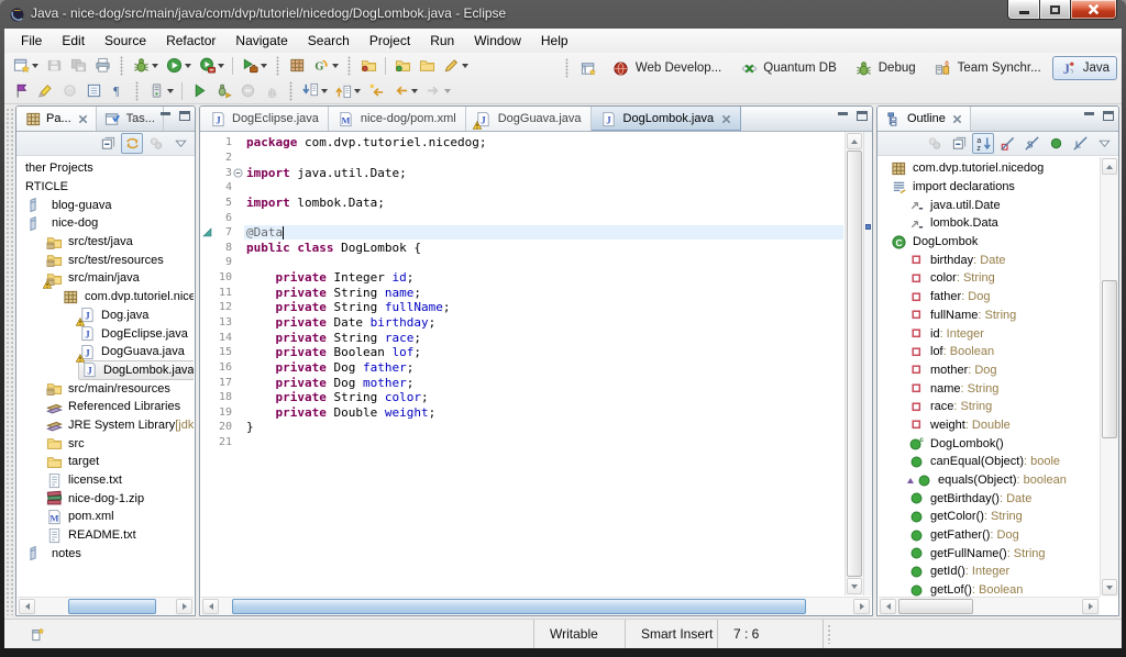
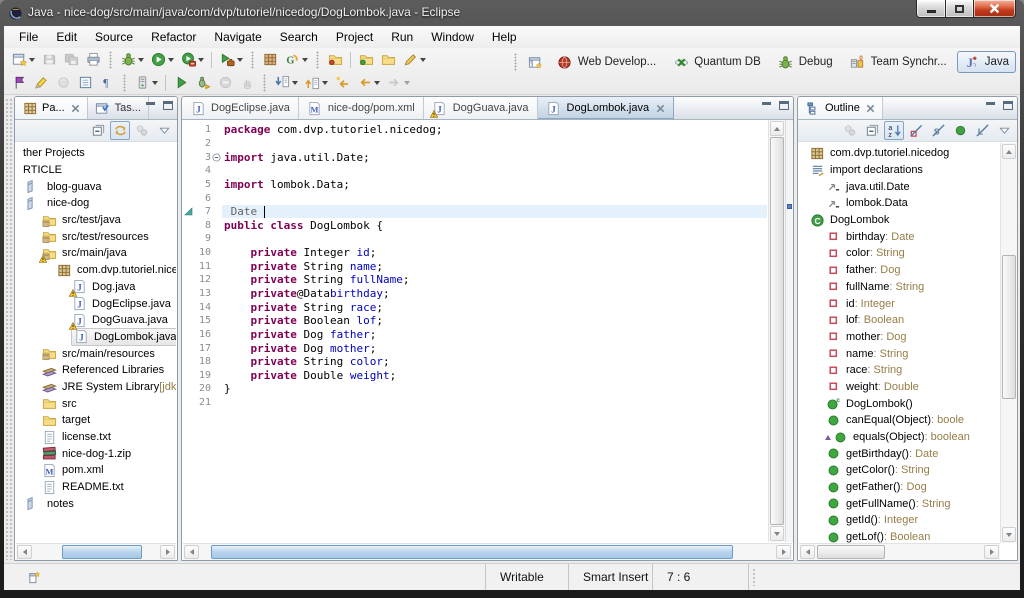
  Java - nice-dog/src/main/java/com/dvp/tutoriel/nicedog/DogLombok.java - Eclipse
  File
  Edit
  Source
  Refactor
  Navigate
  Search
  Project
  Run
  Window
  Help
  G
  ¶
  Web Develop...
  Quantum DB
  Debug
  Team Synchr...
  J
  Java
  Pa...
  Tas...
  ther Projects
  RTICLE
  blog-guava
  nice-dog
  src/test/java
  src/test/resources
  src/main/java
  com.dvp.tutoriel.nice
  J
  Dog.java
  J
  DogEclipse.java
  J
  DogGuava.java
  J
  DogLombok.java
  src/main/resources
  Referenced Libraries
  JRE System Library
  src
  target
  license.txt
  nice-dog-1.zip
  M
  pom.xml
  README.txt
  notes
  J
  DogEclipse.java
  M
  nice-dog/pom.xml
  J
  DogGuava.java
  J
  DogLombok.java
  1
  package com.dvp.tutoriel.nicedog;
  2
  3
  import java.util.Date;
  4
  5
  import lombok.Data;
  6
  7
- @Data
+ Date
  8
  public class DogLombok {
  9
  10
  private Integer id;
  11
  private String name;
  12
  private String fullName;
  13
- private Date birthday;
+ private@Databirthday;
  14
  private String race;
  15
  private Boolean lof;
  16
  private Dog father;
  17
  private Dog mother;
  18
  private String color;
  19
  private Double weight;
  20
  }
  21
  Outline
  S
  L
  com.dvp.tutoriel.nicedog
  import declarations
  java.util.Date
  lombok.Data
  C
  DogLombok
  birthday
  : Date
  color
  : String
  father
  : Dog
  fullName
  : String
  id
  : Integer
  lof
  : Boolean
  mother
  : Dog
  name
  : String
  race
  : String
  weight
  : Double
  DogLombok()
  canEqual(Object)
  : boole
  equals(Object)
  : boolean
  getBirthday()
  : Date
  getColor()
  : String
  getFather()
  : Dog
  getFullName()
  : String
  getId()
  : Integer
  getLof()
  : Boolean
  Writable
  Smart Insert
  7 : 6
